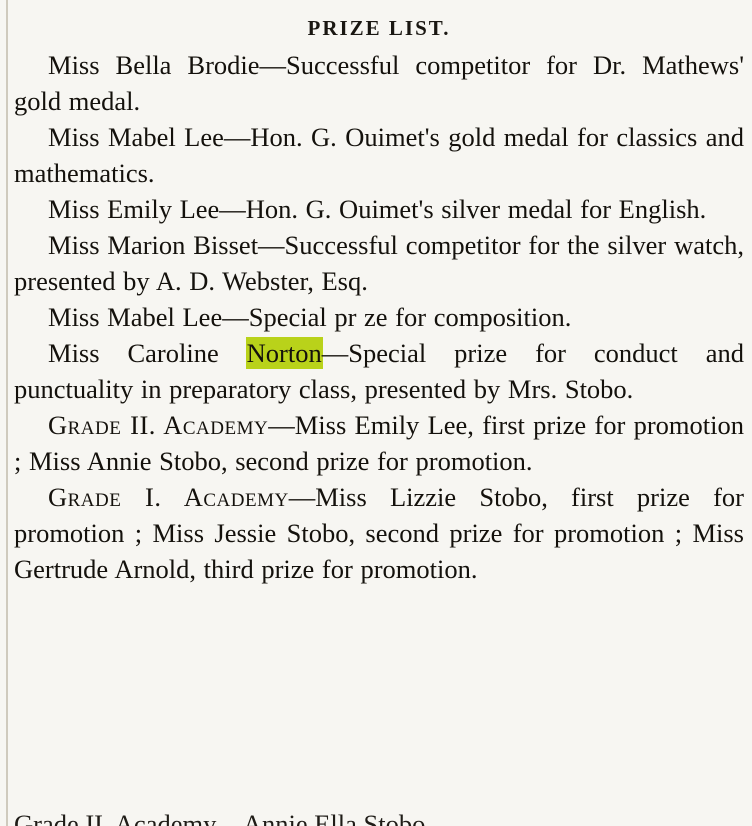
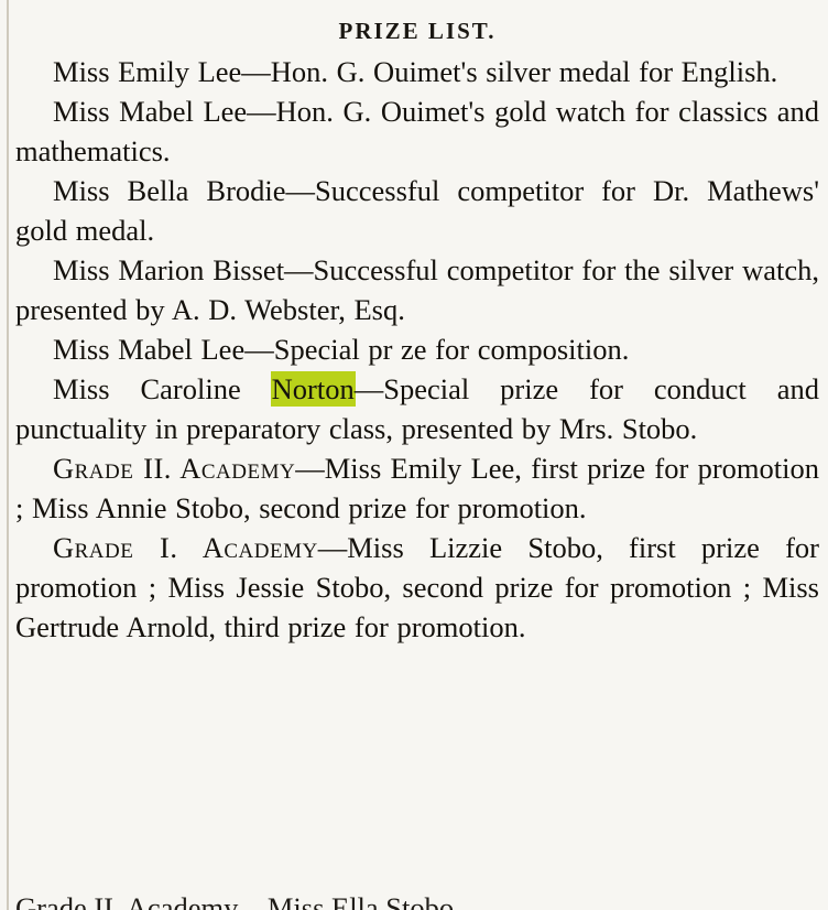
  PRIZE LIST.
- Miss Bella Brodie—Successful competitor for Dr. Mathews' gold medal.
+ Miss Emily Lee—Hon. G. Ouimet's silver medal for English.
- Miss Mabel Lee—Hon. G. Ouimet's gold medal for classics and mathematics.
+ Miss Mabel Lee—Hon. G. Ouimet's gold watch for classics and mathematics.
- Miss Emily Lee—Hon. G. Ouimet's silver medal for English.
+ Miss Bella Brodie—Successful competitor for Dr. Mathews' gold medal.
  Miss Marion Bisset—Successful competitor for the silver watch, presented by A. D. Webster, Esq.
  Miss Mabel Lee—Special pr ze for composition.
  Miss Caroline Norton—Special prize for conduct and punctuality in preparatory class, presented by Mrs. Stobo.
  Grade II. Academy—Miss Emily Lee, first prize for promotion ; Miss Annie Stobo, second prize for promotion.
  Grade I. Academy—Miss Lizzie Stobo, first prize for promotion ; Miss Jessie Stobo, second prize for promotion ; Miss Gertrude Arnold, third prize for promotion.
- Grade II. Academy—Annie Ella Stobo,
+ Grade II. Academy—Miss Ella Stobo,
